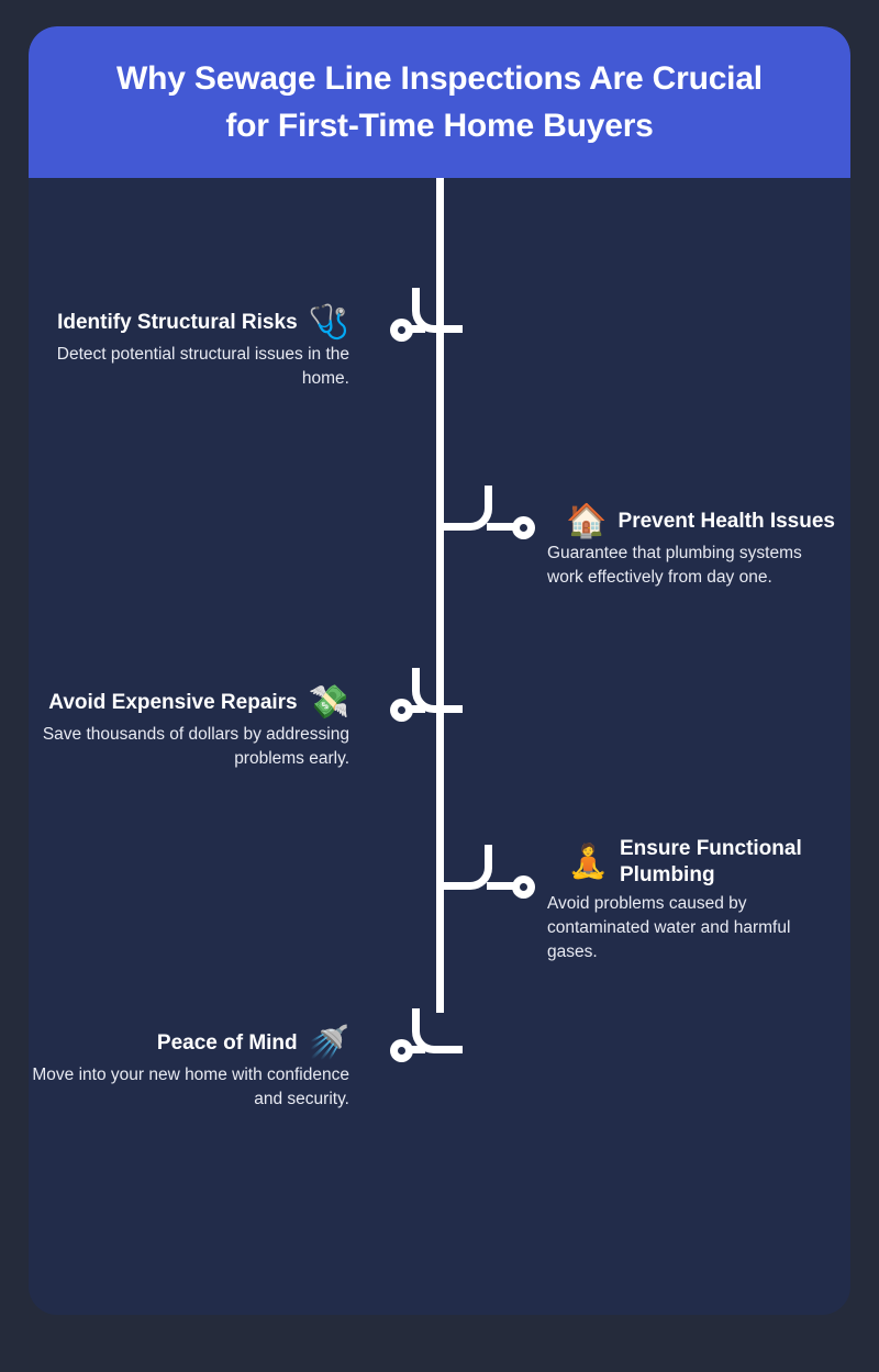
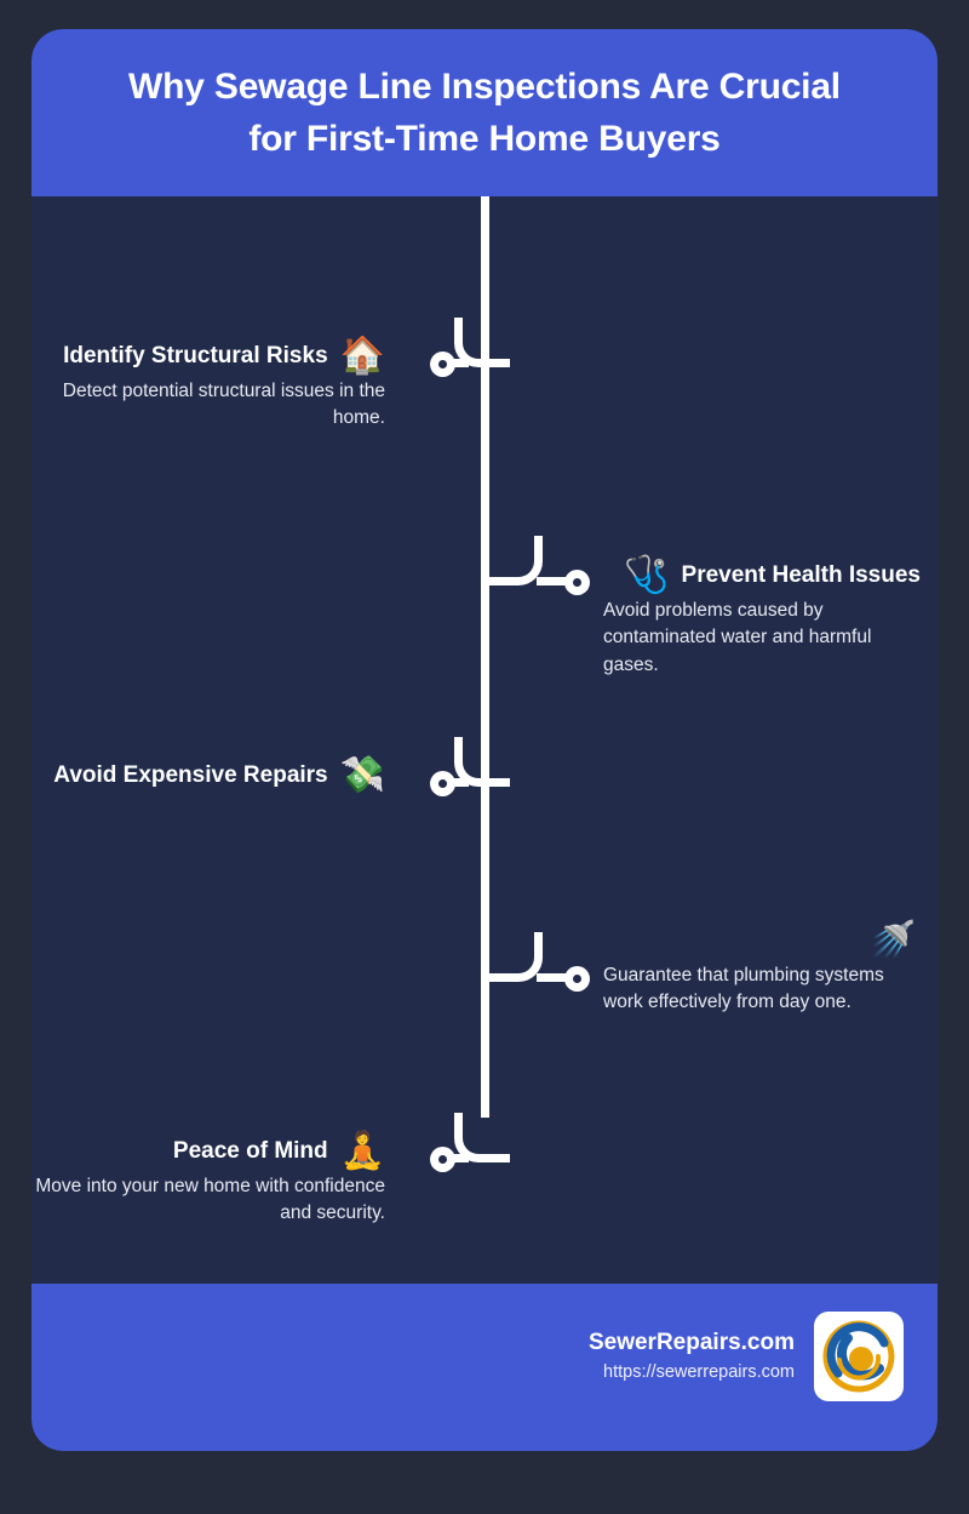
  Why Sewage Line Inspections Are Crucial
  for First-Time Home Buyers
  Identify Structural Risks
- 🩺
+ 🏠
  Detect potential structural issues in the home.
  Prevent Health Issues
- 🏠
+ 🩺
- Guarantee that plumbing systems work effectively from day one.
+ Avoid problems caused by contaminated water and harmful gases.
  Avoid Expensive Repairs
  💸
- Save thousands of dollars by addressing problems early.
- Ensure Functional Plumbing
- 🧘
+ 🚿
- Avoid problems caused by contaminated water and harmful gases.
+ Guarantee that plumbing systems work effectively from day one.
  Peace of Mind
- 🚿
+ 🧘
  Move into your new home with confidence and security.
+ SewerRepairs.com
+ https://sewerrepairs.com
